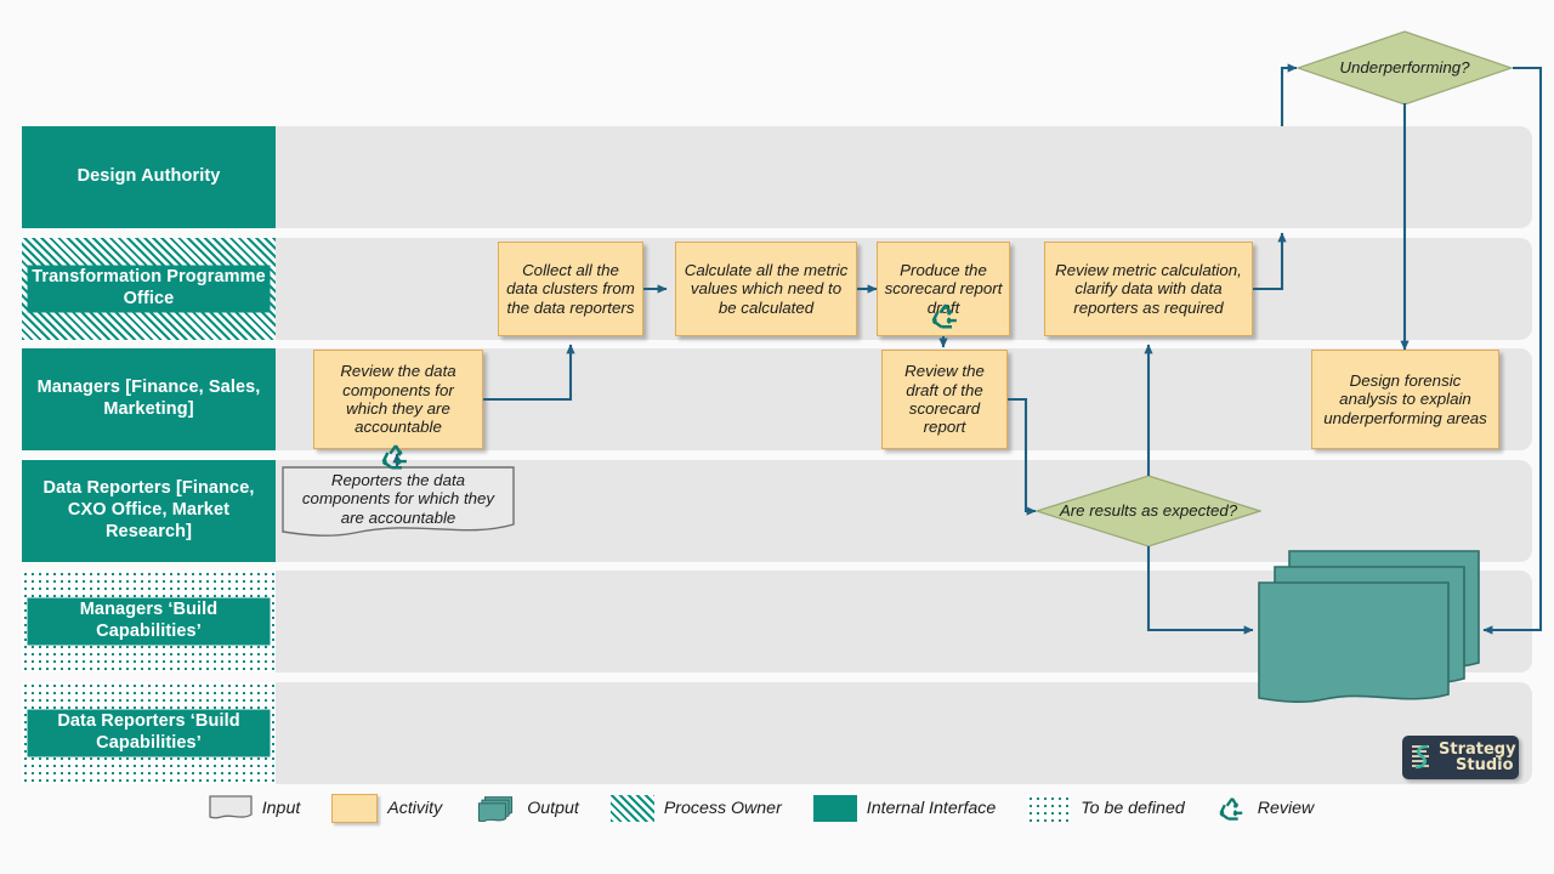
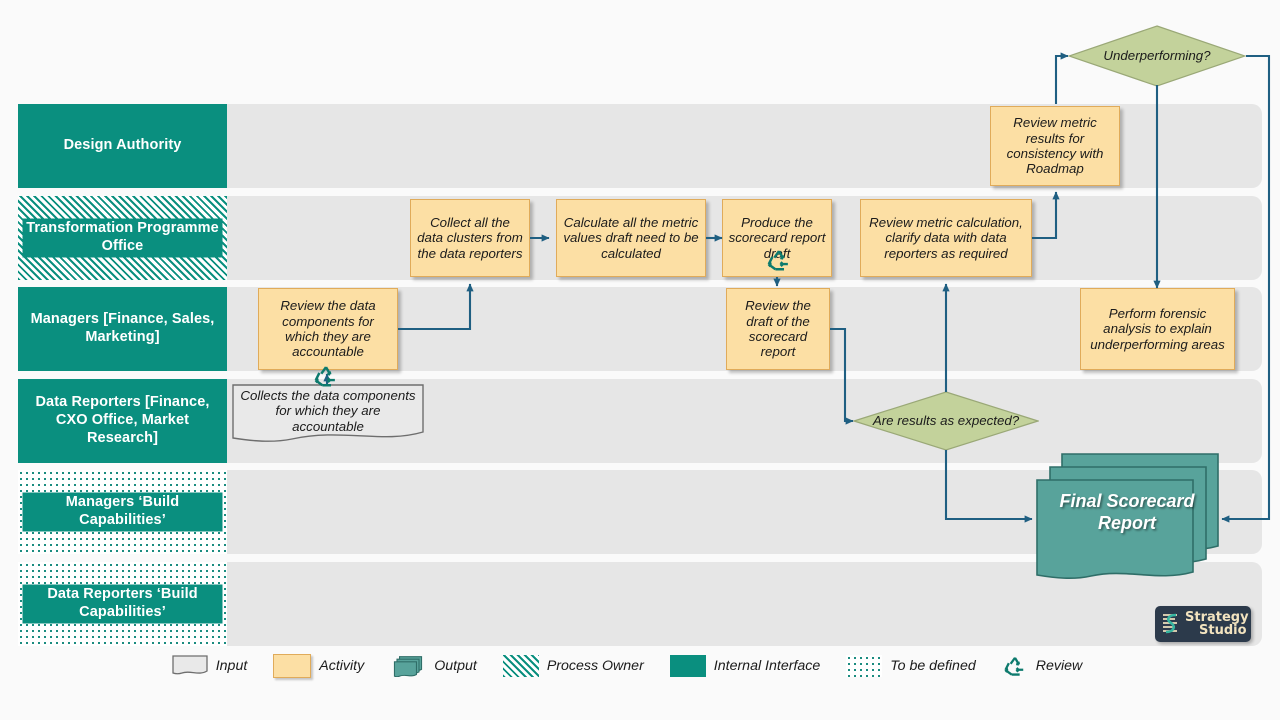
  Design Authority
  Transformation Programme Office
  Managers [Finance, Sales, Marketing]
  Data Reporters [Finance, CXO Office, Market Research]
  Managers ‘Build Capabilities’
  Data Reporters ‘Build Capabilities’
  Collect all the data clusters from the data reporters
- Calculate all the metric values which need to be calculated
+ Calculate all the metric values draft need to be calculated
  Produce the scorecard report drft
  Review metric calculation, clarify data with data reporters as required
+ Review metric results for consistency with Roadmap
  Review the data components for which they are accountable
  Review the draft of the scorecard report
- Design forensic analysis to explain underperforming areas
+ Perform forensic analysis to explain underperforming areas
- Reporters the data components for which they are accountable
+ Collects the data components for which they are accountable
  Underperforming?
  Are results as expected?
+ Final Scorecard Report
  Strategy
  Studio
  Input
  Activity
  Output
  Process Owner
  Internal Interface
  To be defined
  Review
